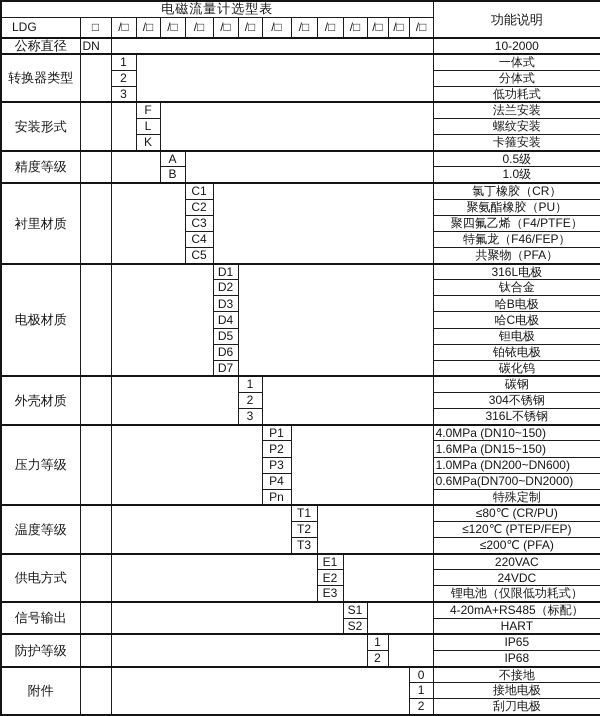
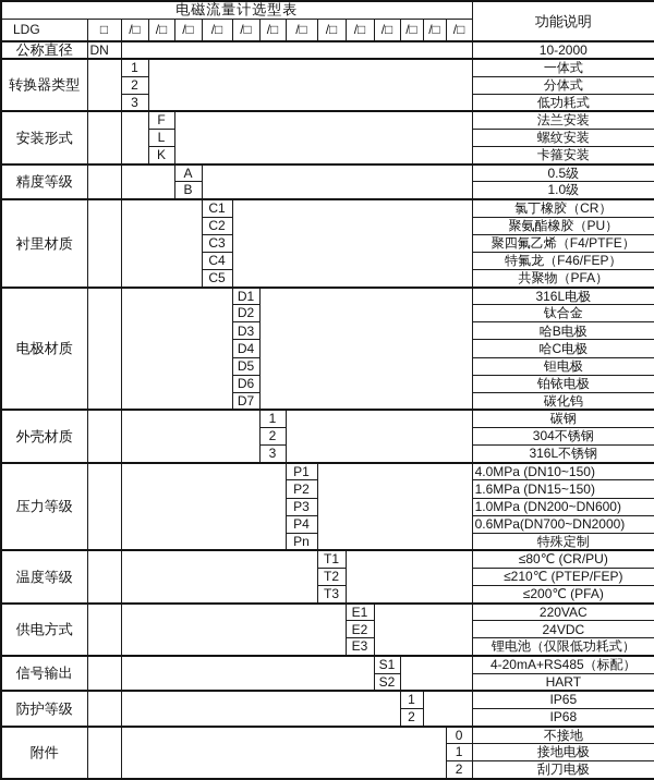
  电磁流量计选型表	功能说明
  LDG	□	/□	/□	/□	/□	/□	/□	/□	/□	/□	/□	/□	/□	/□
  公称直径	DN		10-2000
  转换器类型		1		一体式
  2	分体式
  3	低功耗式
  安装形式			F		法兰安装
  L	螺纹安装
  K	卡箍安装
  精度等级			A		0.5级
  B	1.0级
  衬里材质			C1		氯丁橡胶（CR）
  C2	聚氨酯橡胶（PU）
  C3	聚四氟乙烯（F4/PTFE）
  C4	特氟龙（F46/FEP）
  C5	共聚物（PFA）
  电极材质			D1		316L电极
  D2	钛合金
  D3	哈B电极
  D4	哈C电极
  D5	钽电极
  D6	铂铱电极
  D7	碳化钨
  外壳材质			1		碳钢
  2	304不锈钢
  3	316L不锈钢
  压力等级			P1		4.0MPa (DN10~150)
  P2	1.6MPa (DN15~150)
  P3	1.0MPa (DN200~DN600)
  P4	0.6MPa(DN700~DN2000)
  Pn	特殊定制
  温度等级			T1		≤80℃ (CR/PU)
- T2	≤120℃ (PTEP/FEP)
+ T2	≤210℃ (PTEP/FEP)
  T3	≤200℃ (PFA)
  供电方式			E1		220VAC
  E2	24VDC
  E3	锂电池（仅限低功耗式）
  信号输出			S1		4-20mA+RS485（标配）
  S2	HART
  防护等级			1		IP65
  2	IP68
  附件			0	不接地
  1	接地电极
  2	刮刀电极
